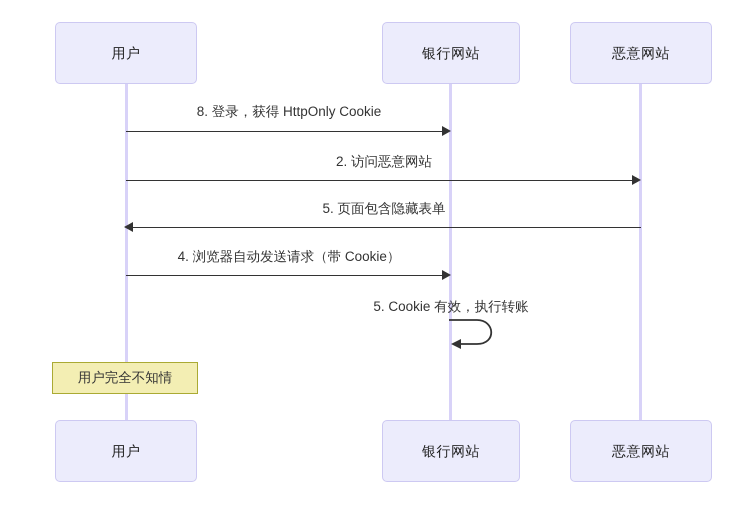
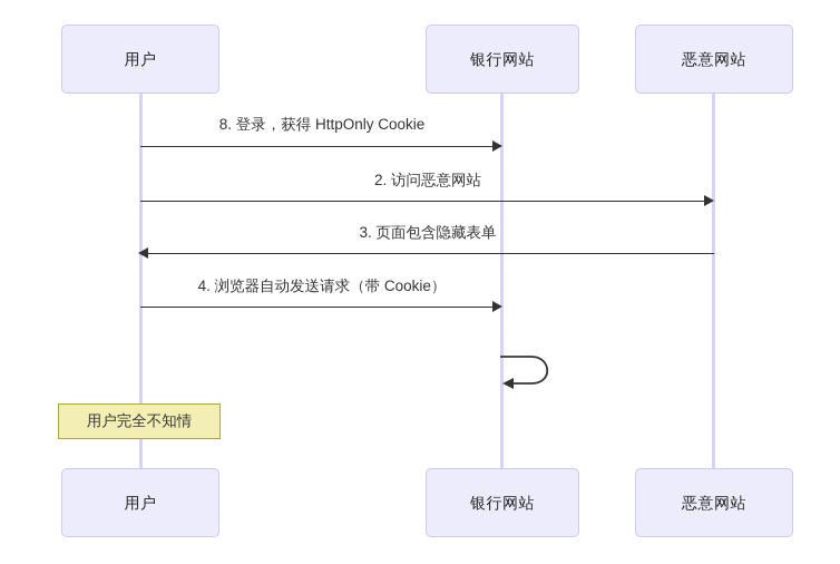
  用户
  银行网站
  恶意网站
  8. 登录，获得 HttpOnly Cookie
  2. 访问恶意网站
- 5. 页面包含隐藏表单
+ 3. 页面包含隐藏表单
  4. 浏览器自动发送请求（带 Cookie）
- 5. Cookie 有效，执行转账
  用户完全不知情
  用户
  银行网站
  恶意网站
